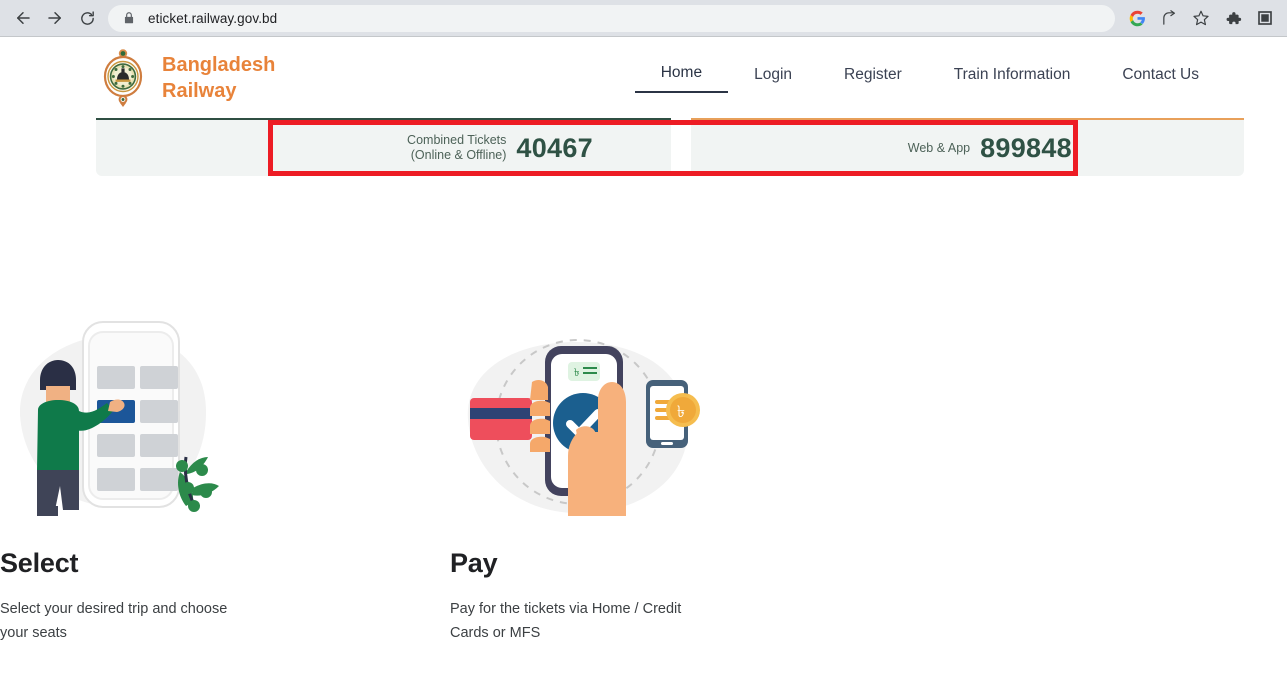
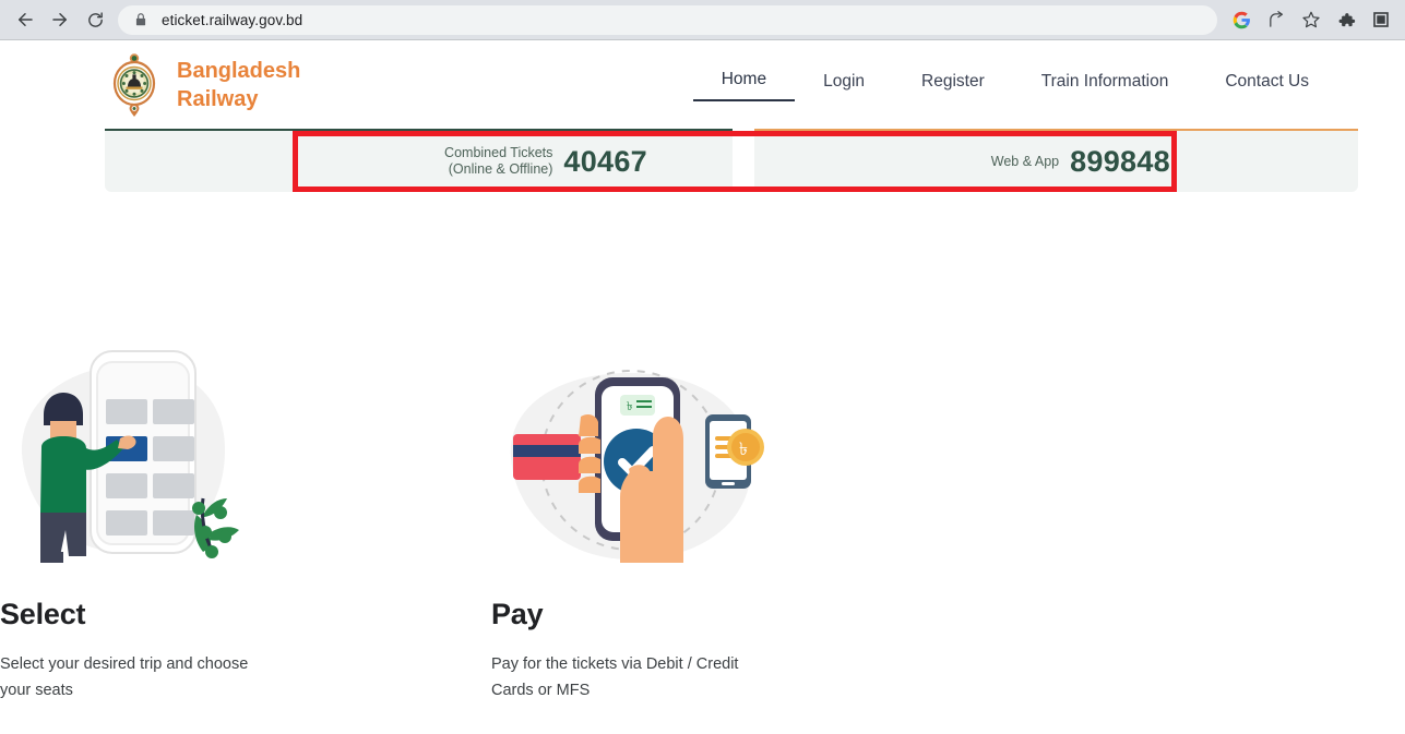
  eticket.railway.gov.bd
  Bangladesh
  Railway
  Home
  Login
  Register
  Train Information
  Contact Us
  Combined Tickets
  (Online & Offline)
  40467
  Web & App
  899848
  Select
  Select your desired trip and choose your seats
  ৳
  ৳
  Pay
- Pay for the tickets via Home / Credit Cards or MFS
+ Pay for the tickets via Debit / Credit Cards or MFS
